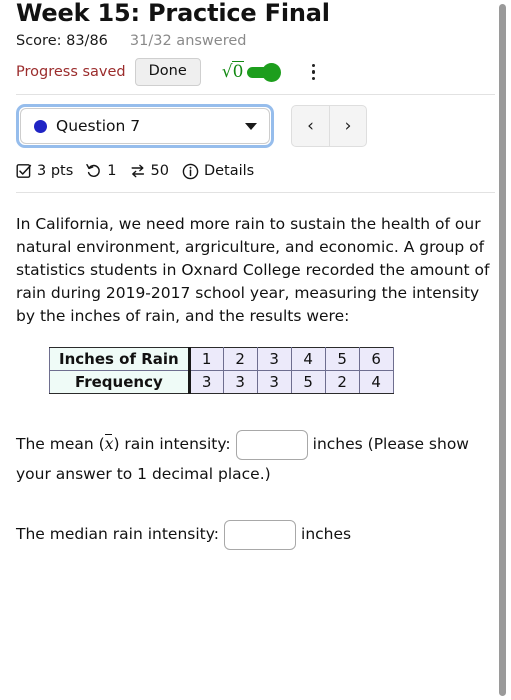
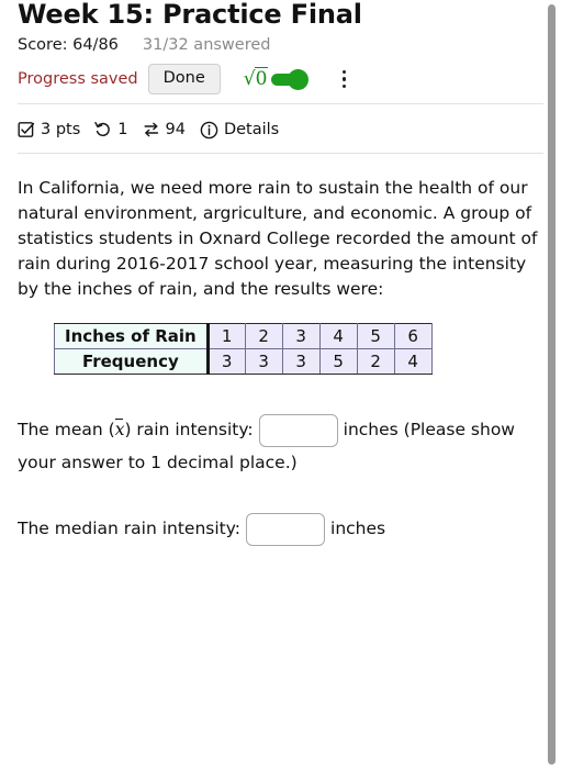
  Week 15: Practice Final
- Score: 83/86
+ Score: 64/86
  31/32 answered
  Progress saved
  Done
  √0
- Question 7
- ‹
- ›
  3 pts
  1
- 50
+ 94
  Details
- In California, we need more rain to sustain the health of our natural environment, argriculture, and economic. A group of statistics students in Oxnard College recorded the amount of rain during 2019-2017 school year, measuring the intensity by the inches of rain, and the results were:
+ In California, we need more rain to sustain the health of our natural environment, argriculture, and economic. A group of statistics students in Oxnard College recorded the amount of rain during 2016-2017 school year, measuring the intensity by the inches of rain, and the results were:
  Inches of Rain	1	2	3	4	5	6
  Frequency	3	3	3	5	2	4
  The mean (x) rain intensity: inches (Please show
  your answer to 1 decimal place.)
  The median rain intensity: inches
